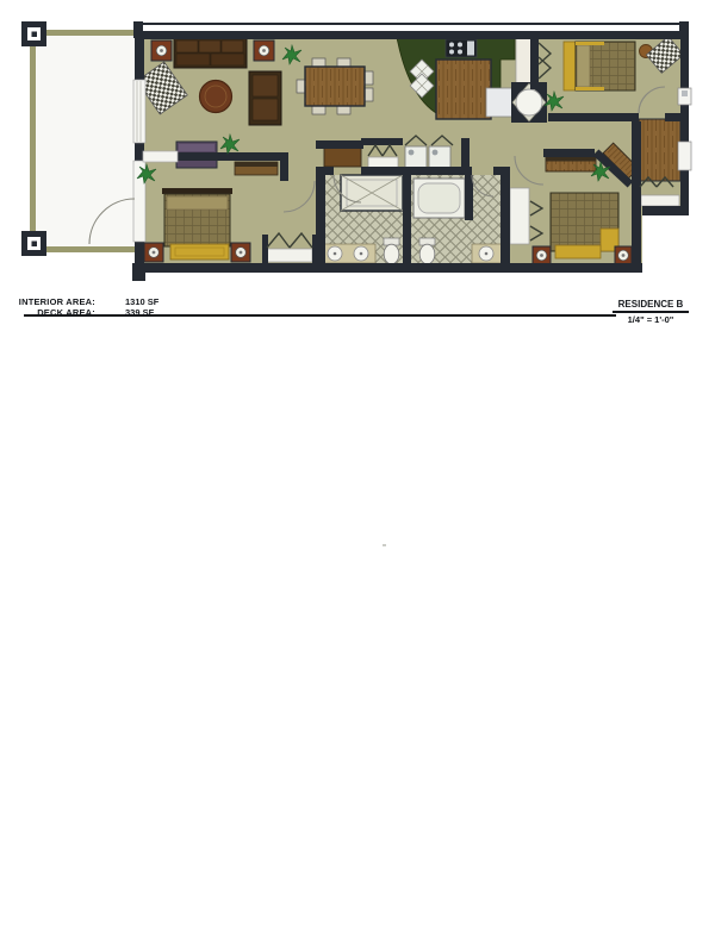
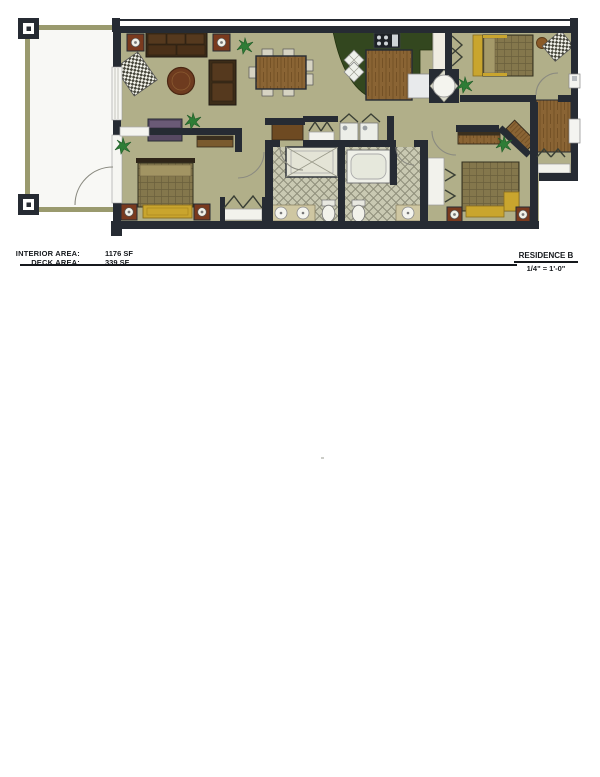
  INTERIOR AREA:
- 1310 SF
+ 1176 SF
  DECK AREA:
  339 SF
  RESIDENCE B
  1/4" = 1'-0"
